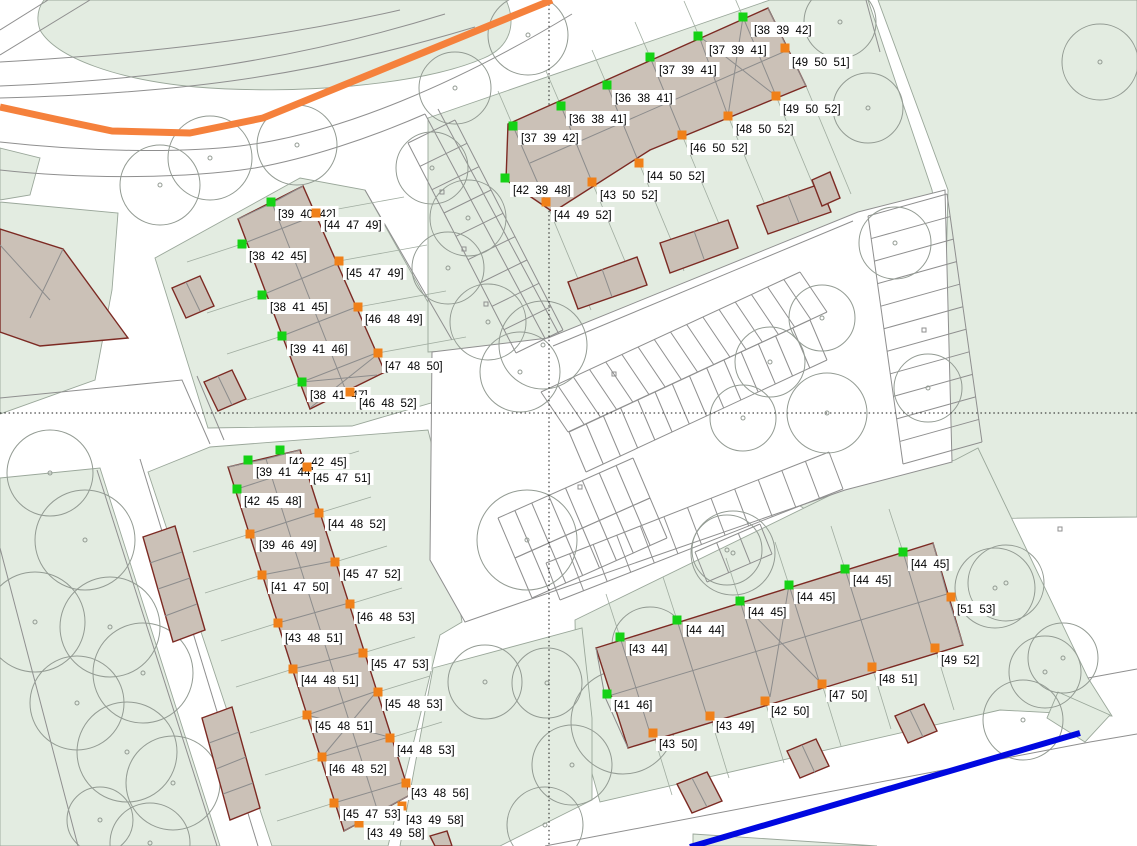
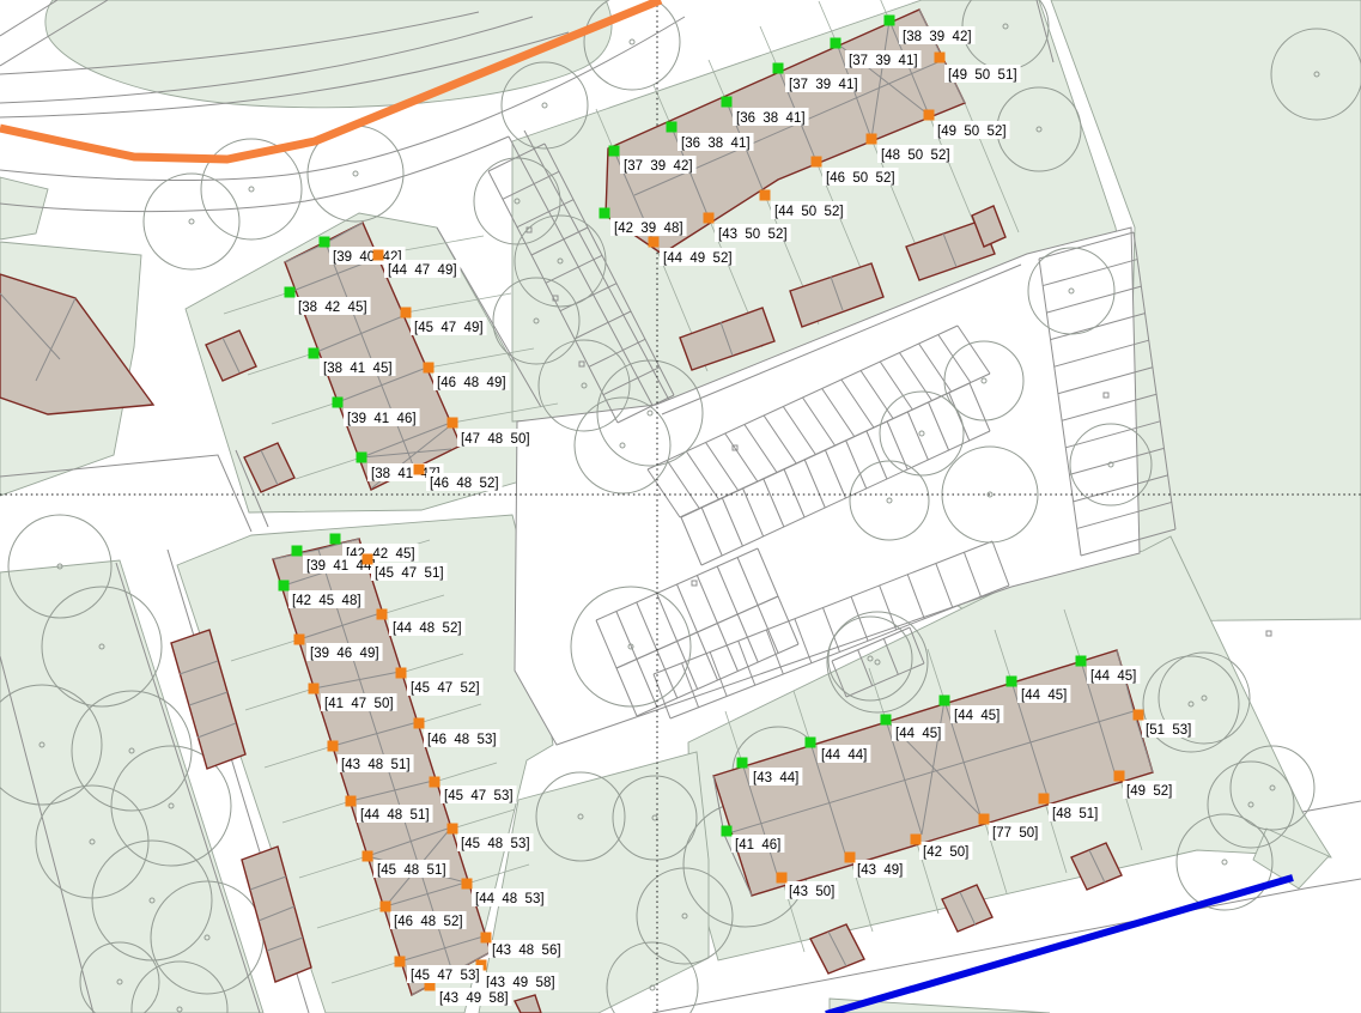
  [38 39 42]
  [37 39 41]
  [37 39 41]
  [36 38 41]
  [36 38 41]
  [37 39 42]
  [42 39 48]
  [49 50 51]
  [49 50 52]
  [48 50 52]
  [46 50 52]
  [44 50 52]
  [43 50 52]
  [44 49 52]
  [39 40 42]
  [38 42 45]
  [38 41 45]
  [39 41 46]
  [38 41 4
  [44 47 49]
  [45 47 49]
  [46 48 49]
  [47 48 50]
  [46 48 52]
  [42 42 45]
  [39 41 44
  [42 45 48]
  [45 47 51]
  [44 48 52]
  [45 47 52]
  [46 48 53]
  [45 47 53]
  [45 48 53]
  [44 48 53]
  [43 48 56]
  [43 49 58]
  [43 49 58]
  [39 46 49]
  [41 47 50]
  [43 48 51]
  [44 48 51]
  [45 48 51]
  [46 48 52]
  [45 47 53]
  [44 45]
  [44 45]
  [44 45]
  [44 45]
  [44 44]
  [43 44]
  [41 46]
  [51 53]
  [49 52]
  [48 51]
- [47 50]
+ [77 50]
  [42 50]
  [43 49]
  [43 50]
